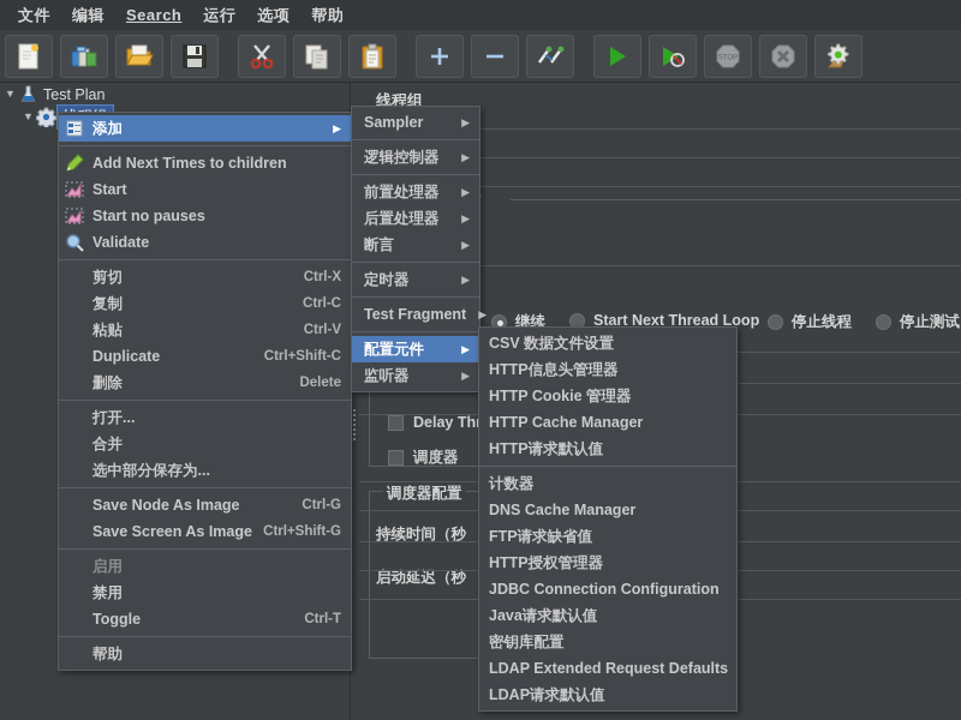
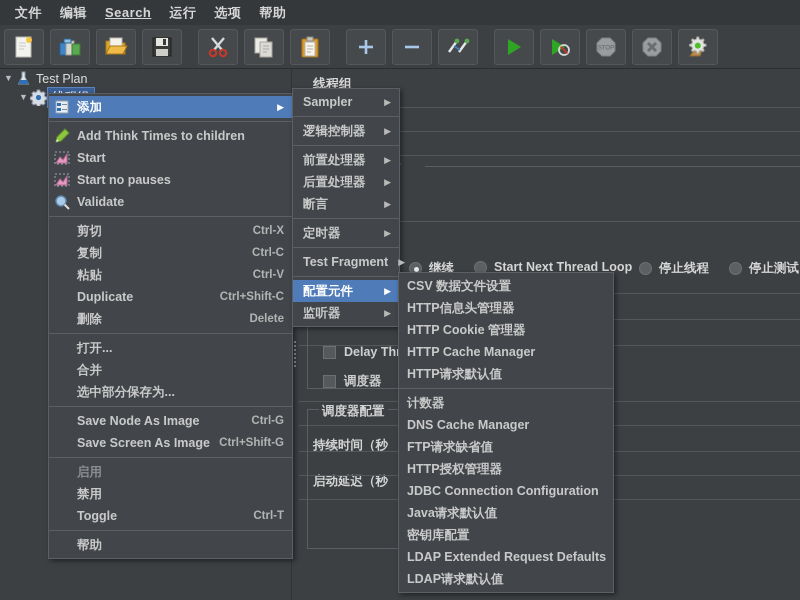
  文件
  编辑
  Search
  运行
  选项
  帮助
  ▼
  Test Plan
  ▼
  线程组
  继续
  Start Next Thread Loop
  停止线程
  停止测试
  Delay Th
  调度器
  调度器配置
  持续时间（秒
  启动延迟（秒
  添加
  ▶
- Add Next Times to children
+ Add Think Times to children
  Start
  Start no pauses
  Validate
  剪切
  Ctrl-X
  复制
  Ctrl-C
  粘贴
  Ctrl-V
  Duplicate
  Ctrl+Shift-C
  删除
  Delete
  打开...
  合并
  选中部分保存为...
  Save Node As Image
  Ctrl-G
  Save Screen As Image
  Ctrl+Shift-G
  启用
  禁用
  Toggle
  Ctrl-T
  帮助
  Sampler
  ▶
  逻辑控制器
  ▶
  前置处理器
  ▶
  后置处理器
  ▶
  断言
  ▶
  定时器
  ▶
  Test Fragment
  ▶
  配置元件
  ▶
  监听器
  ▶
  CSV 数据文件设置
  HTTP信息头管理器
  HTTP Cookie 管理器
  HTTP Cache Manager
  HTTP请求默认值
  计数器
  DNS Cache Manager
  FTP请求缺省值
  HTTP授权管理器
  JDBC Connection Configuration
  Java请求默认值
  密钥库配置
  LDAP Extended Request Defaults
  LDAP请求默认值
